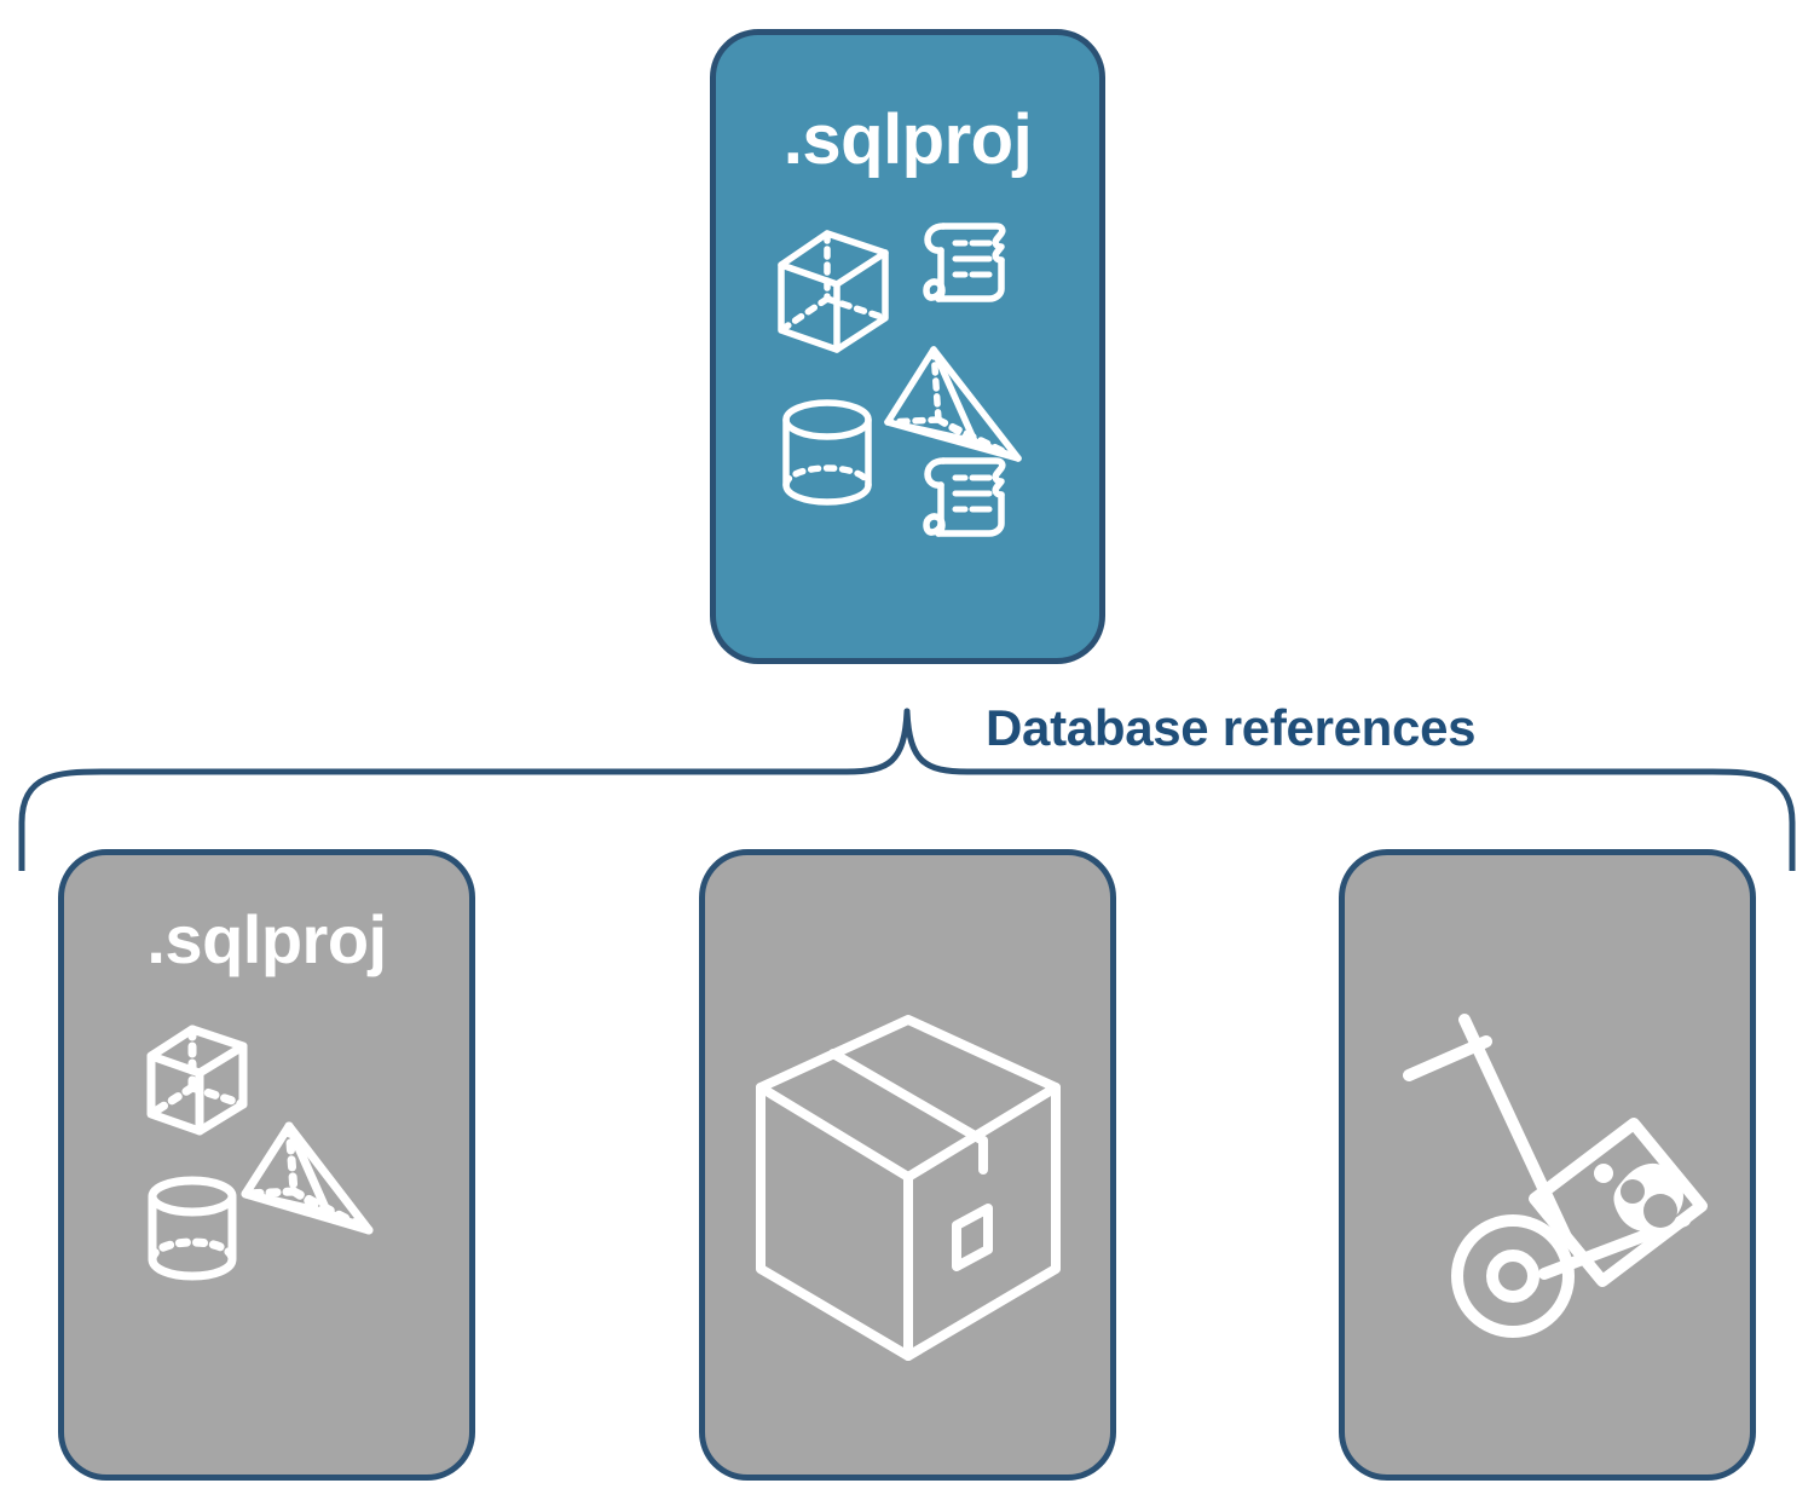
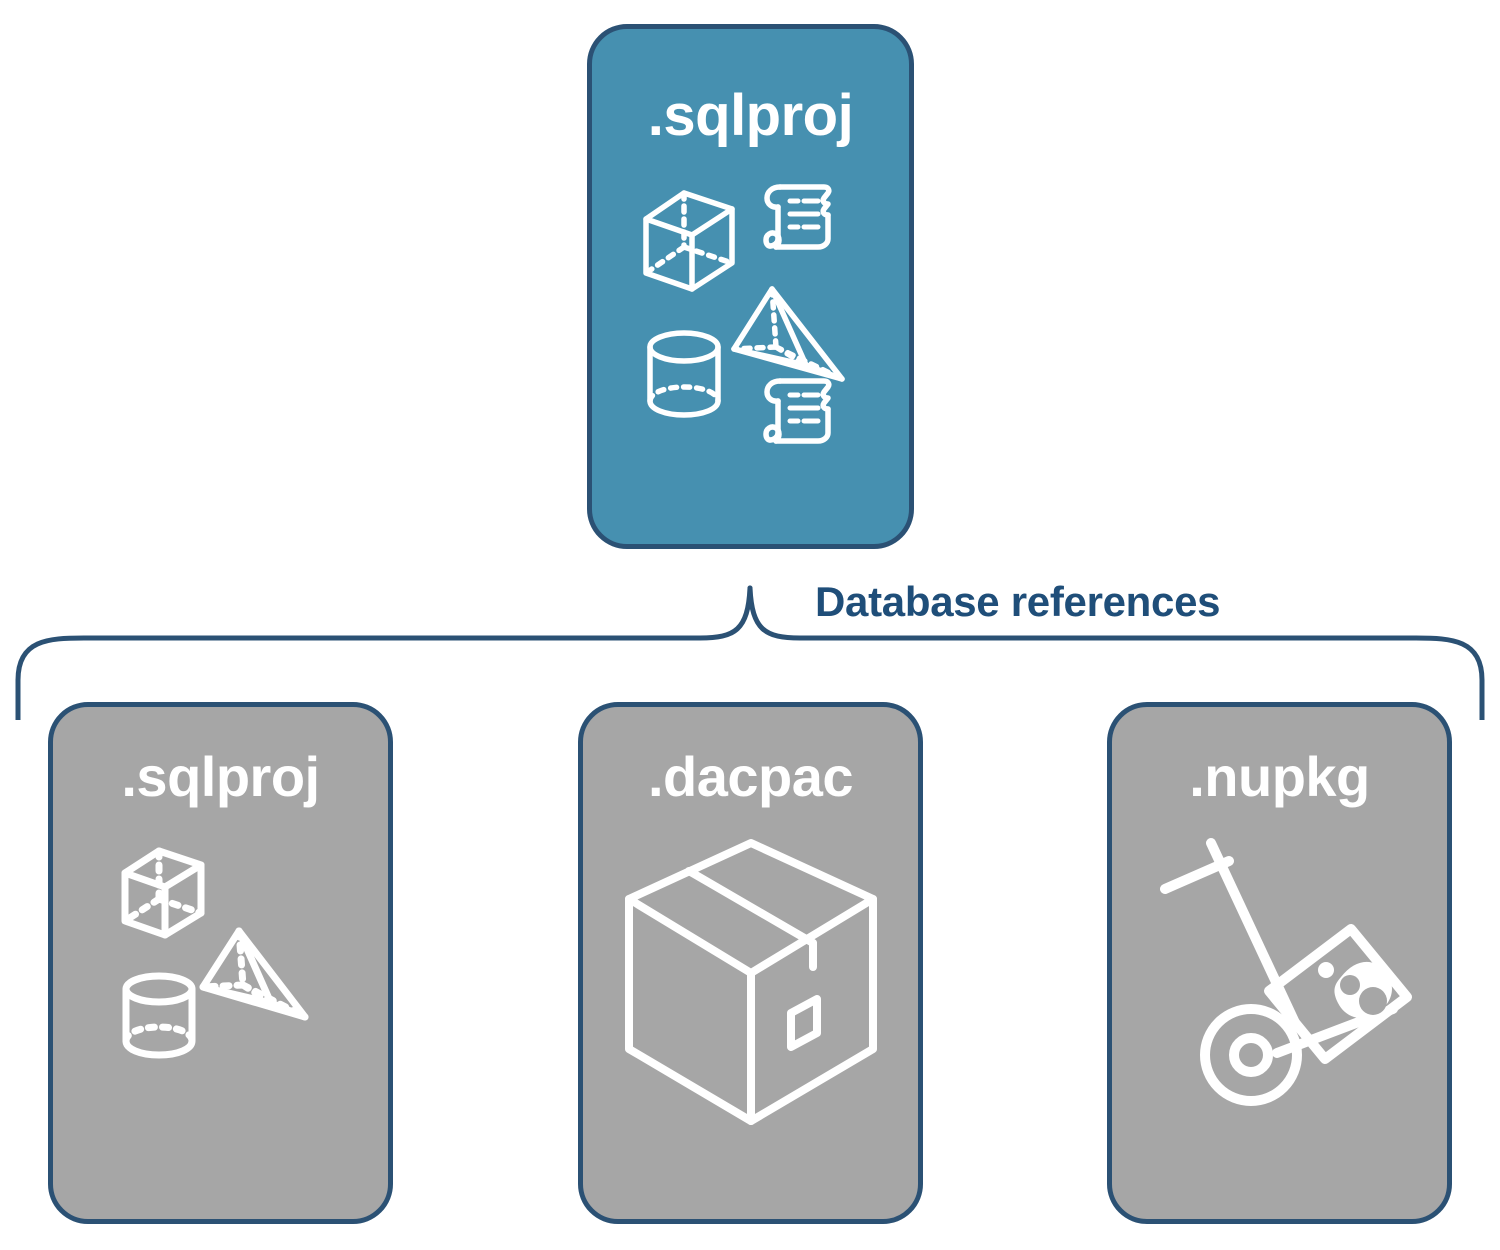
  Database references
  .sqlproj
  .sqlproj
+ .dacpac
+ .nupkg
